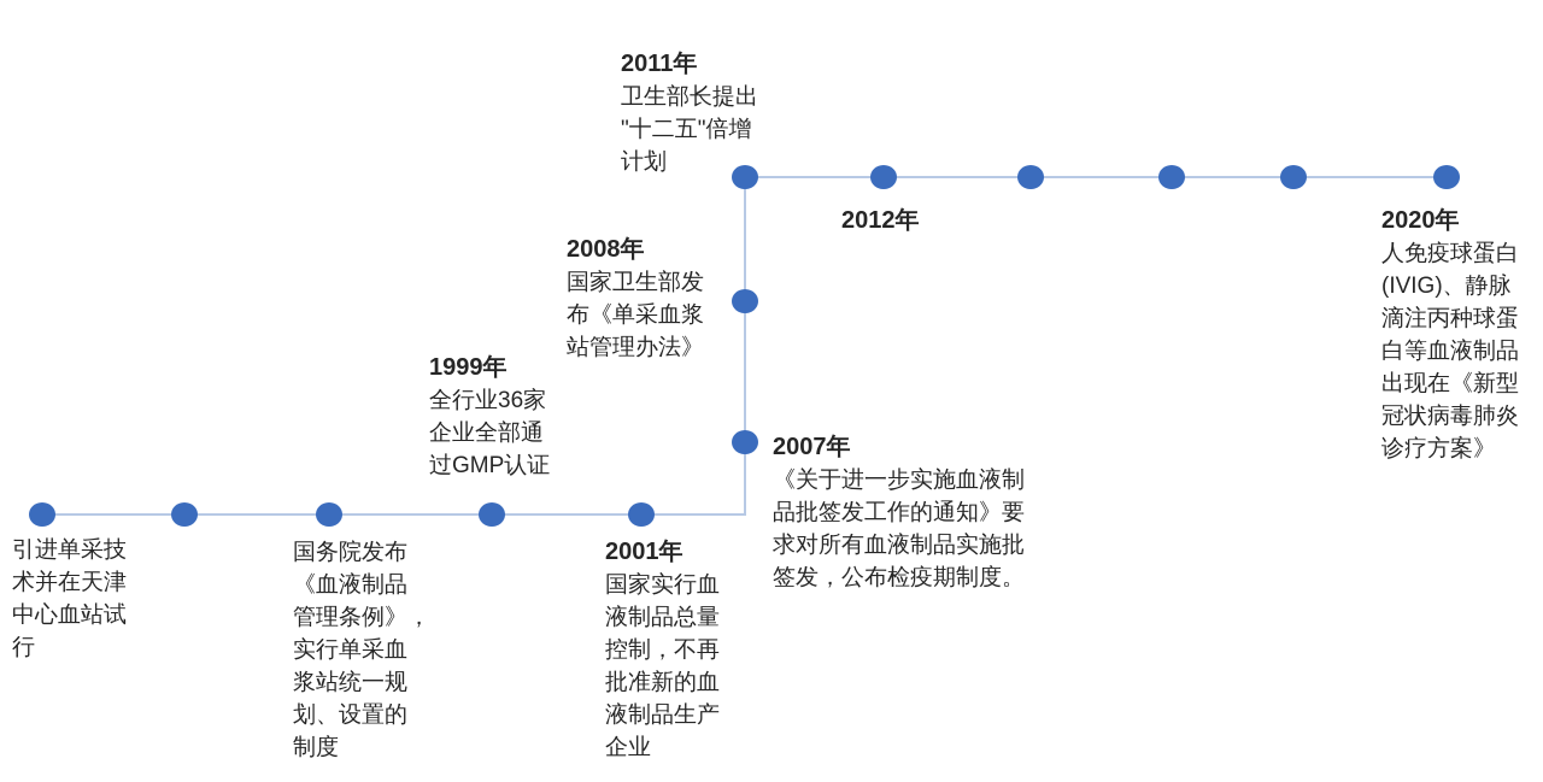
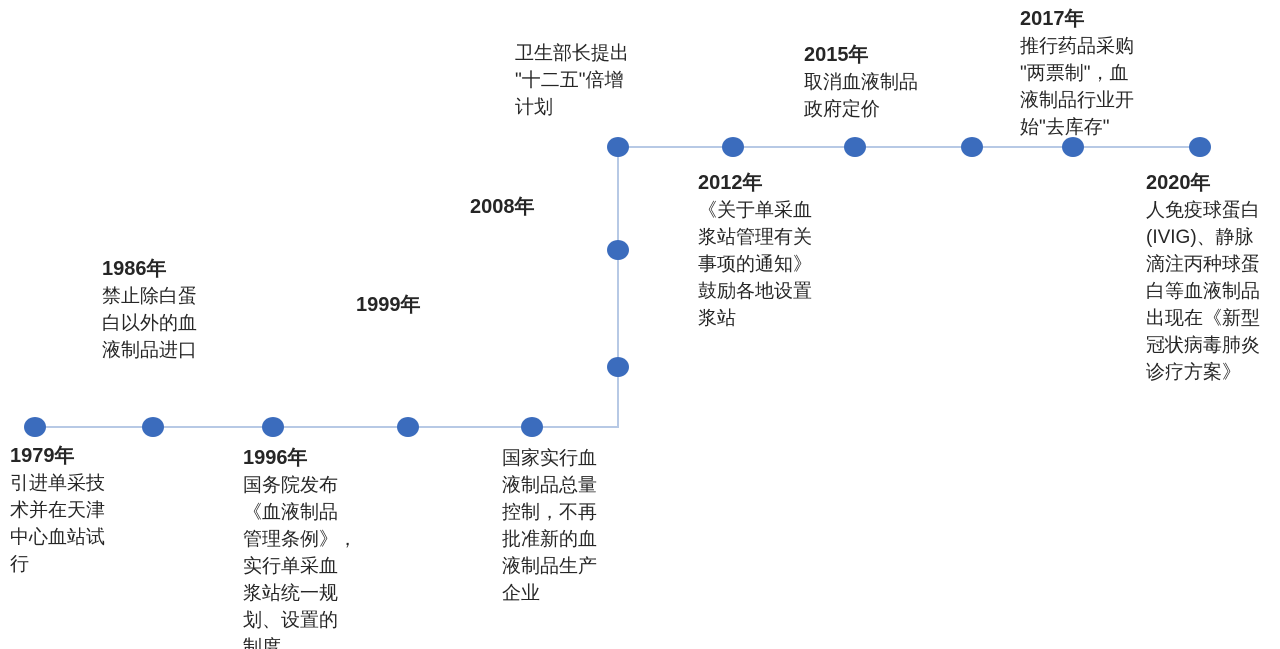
+ 1979年
  引进单采技
  术并在天津
  中心血站试
  行
+ 1986年
+ 禁止除白蛋
+ 白以外的血
+ 液制品进口
+ 1996年
  国务院发布
  《血液制品
  管理条例》，
  实行单采血
  浆站统一规
  划、设置的
  制度
  1999年
- 全行业36家
- 企业全部通
- 过GMP认证
- 2001年
  国家实行血
  液制品总量
  控制，不再
  批准新的血
  液制品生产
  企业
- 2007年
- 《关于进一步实施血液制
- 品批签发工作的通知》要
- 求对所有血液制品实施批
- 签发，公布检疫期制度。
  2008年
- 国家卫生部发
- 布《单采血浆
- 站管理办法》
- 2011年
  卫生部长提出
  "十二五"倍增
  计划
  2012年
+ 《关于单采血
+ 浆站管理有关
+ 事项的通知》
+ 鼓励各地设置
+ 浆站
+ 2015年
+ 取消血液制品
+ 政府定价
+ 2017年
+ 推行药品采购
+ "两票制"，血
+ 液制品行业开
+ 始"去库存"
  2020年
  人免疫球蛋白
  (IVIG)、静脉
  滴注丙种球蛋
  白等血液制品
  出现在《新型
  冠状病毒肺炎
  诊疗方案》
